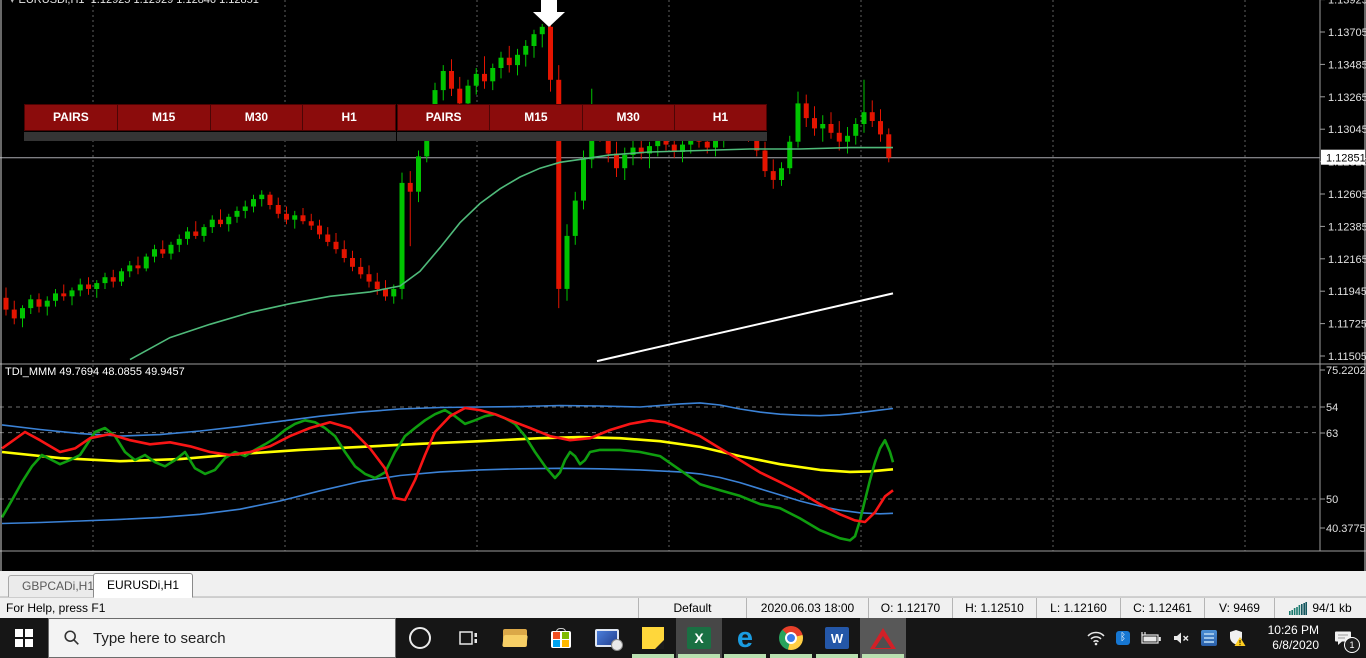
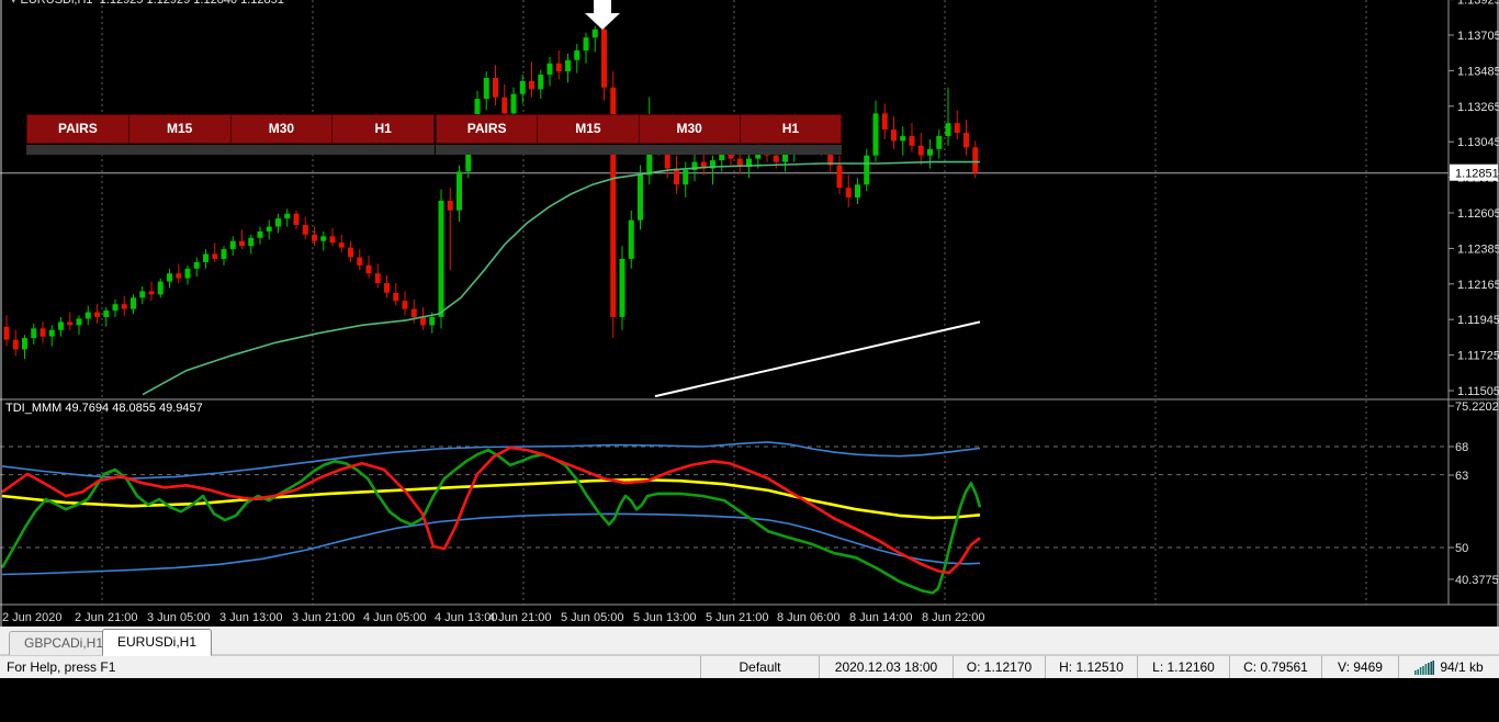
  1.13925
  1.13705
  1.13485
  1.13265
  1.13045
  1.12605
  1.12385
  1.12165
  1.11945
  1.11725
  1.11505
  1.12851
  75.2202
- 54
+ 68
  63
  50
  40.3775
+ 2 Jun 2020
+ 2 Jun 21:00
+ 3 Jun 05:00
+ 3 Jun 13:00
+ 3 Jun 21:00
+ 4 Jun 05:00
+ 4 Jun 13:00
+ 4 Jun 21:00
+ 5 Jun 05:00
+ 5 Jun 13:00
+ 5 Jun 21:00
+ 8 Jun 06:00
+ 8 Jun 14:00
+ 8 Jun 22:00
  ▾ EURUSDi,H1 1.12925 1.12929 1.12846 1.12851
  PAIRS
  M15
  M30
  H1
  PAIRS
  M15
  M30
  H1
  TDI_MMM 49.7694 48.0855 49.9457
  GBPCADi,H1
  EURUSDi,H1
  For Help, press F1
  Default
- 2020.06.03 18:00
+ 2020.12.03 18:00
  O: 1.12170
  H: 1.12510
  L: 1.12160
- C: 1.12461
+ C: 0.79561
  V: 9469
  94/1 kb
- Type here to search
- X
- e
- W
- ᛒ
- 10:26 PM
- 6/8/2020
- 1
